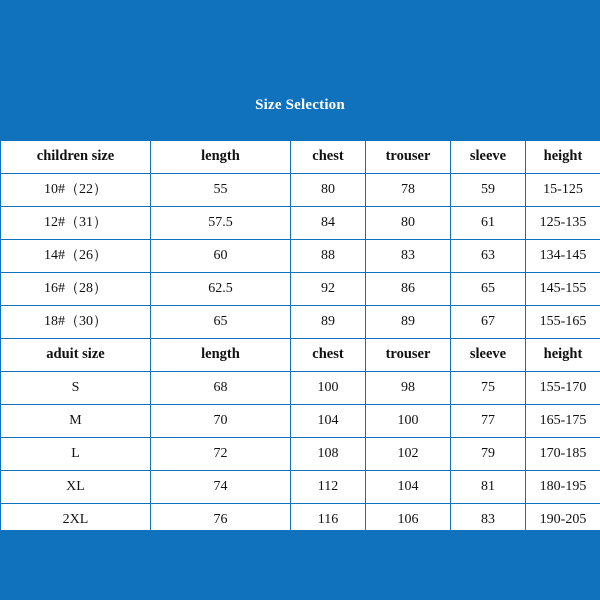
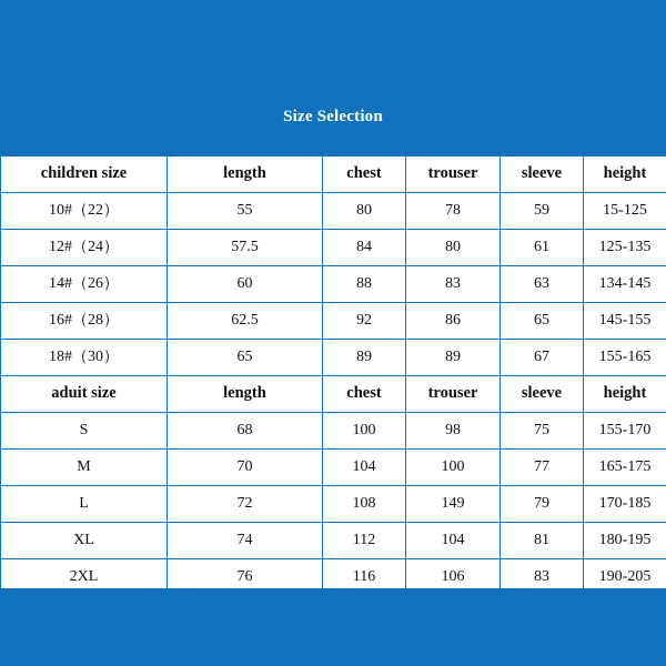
  Size Selection
  children size	length	chest	trouser	sleeve	height
  10#（22）	55	80	78	59	15-125
- 12#（31）	57.5	84	80	61	125-135
+ 12#（24）	57.5	84	80	61	125-135
  14#（26）	60	88	83	63	134-145
  16#（28）	62.5	92	86	65	145-155
  18#（30）	65	89	89	67	155-165
  aduit size	length	chest	trouser	sleeve	height
  S	68	100	98	75	155-170
  M	70	104	100	77	165-175
- L	72	108	102	79	170-185
+ L	72	108	149	79	170-185
  XL	74	112	104	81	180-195
  2XL	76	116	106	83	190-205
